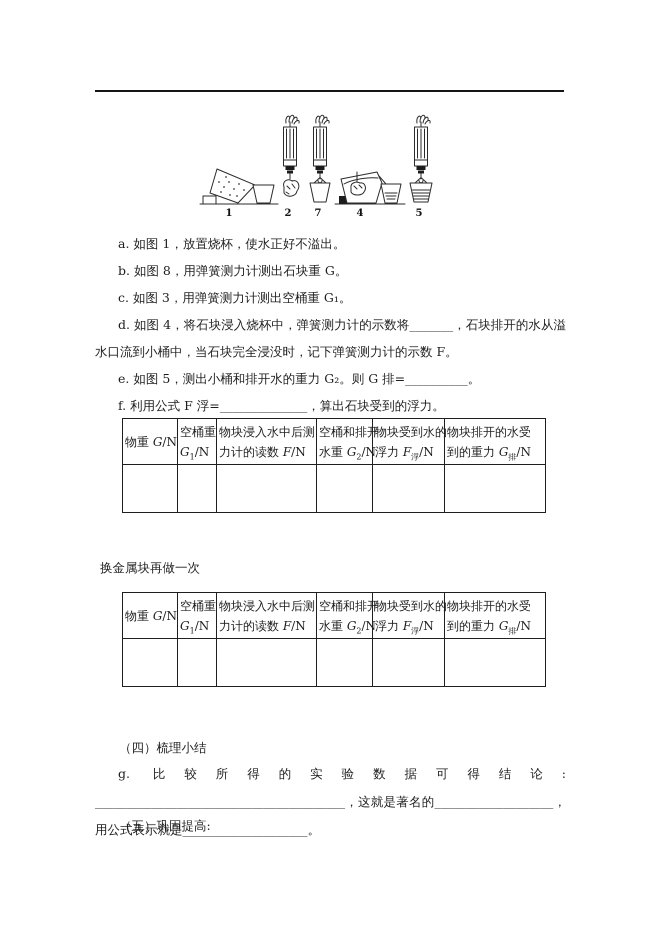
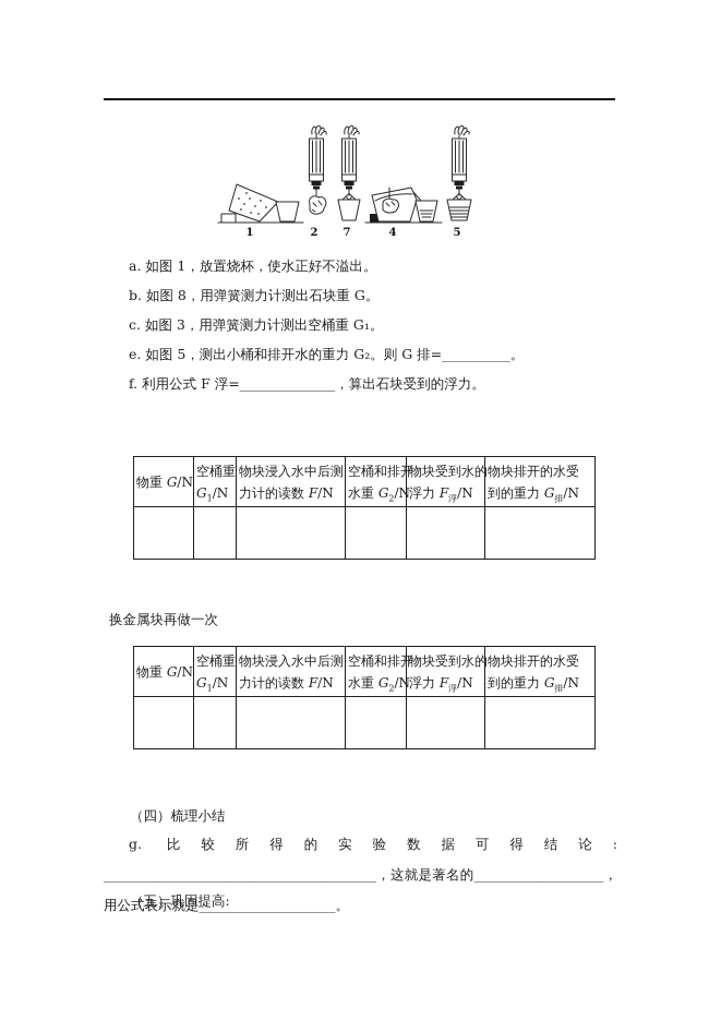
  1
  2
  7
  4
  5
  a. 如图 1，放置烧杯，使水正好不溢出。
  b. 如图 8，用弹簧测力计测出石块重 G。
  c. 如图 3，用弹簧测力计测出空桶重 G₁。
- d. 如图 4，将石块浸入烧杯中，弹簧测力计的示数将_______，石块排开的水从溢水口流到小桶中，当石块完全浸没时，记下弹簧测力计的示数 F。
  e. 如图 5，测出小桶和排开水的重力 G₂。则 G 排=__________。
  f. 利用公式 F 浮=______________，算出石块受到的浮力。
  物重 G/N	空桶重G1/N	物块浸入水中后测力计的读数 F/N	空桶和排开水重 G2/N	物块受到水的浮力 F浮/N	物块排开的水受到的重力 G排/N
  换金属块再做一次
  物重 G/N	空桶重G1/N	物块浸入水中后测力计的读数 F/N	空桶和排开水重 G2/N	物块受到水的浮力 F浮/N	物块排开的水受到的重力 G排/N
  （四）梳理小结
  g. 比较所得的实验数据可得结论: ________________________________________，这就是著名的___________________，用公式表示就是____________________。
  （五）巩固提高:
